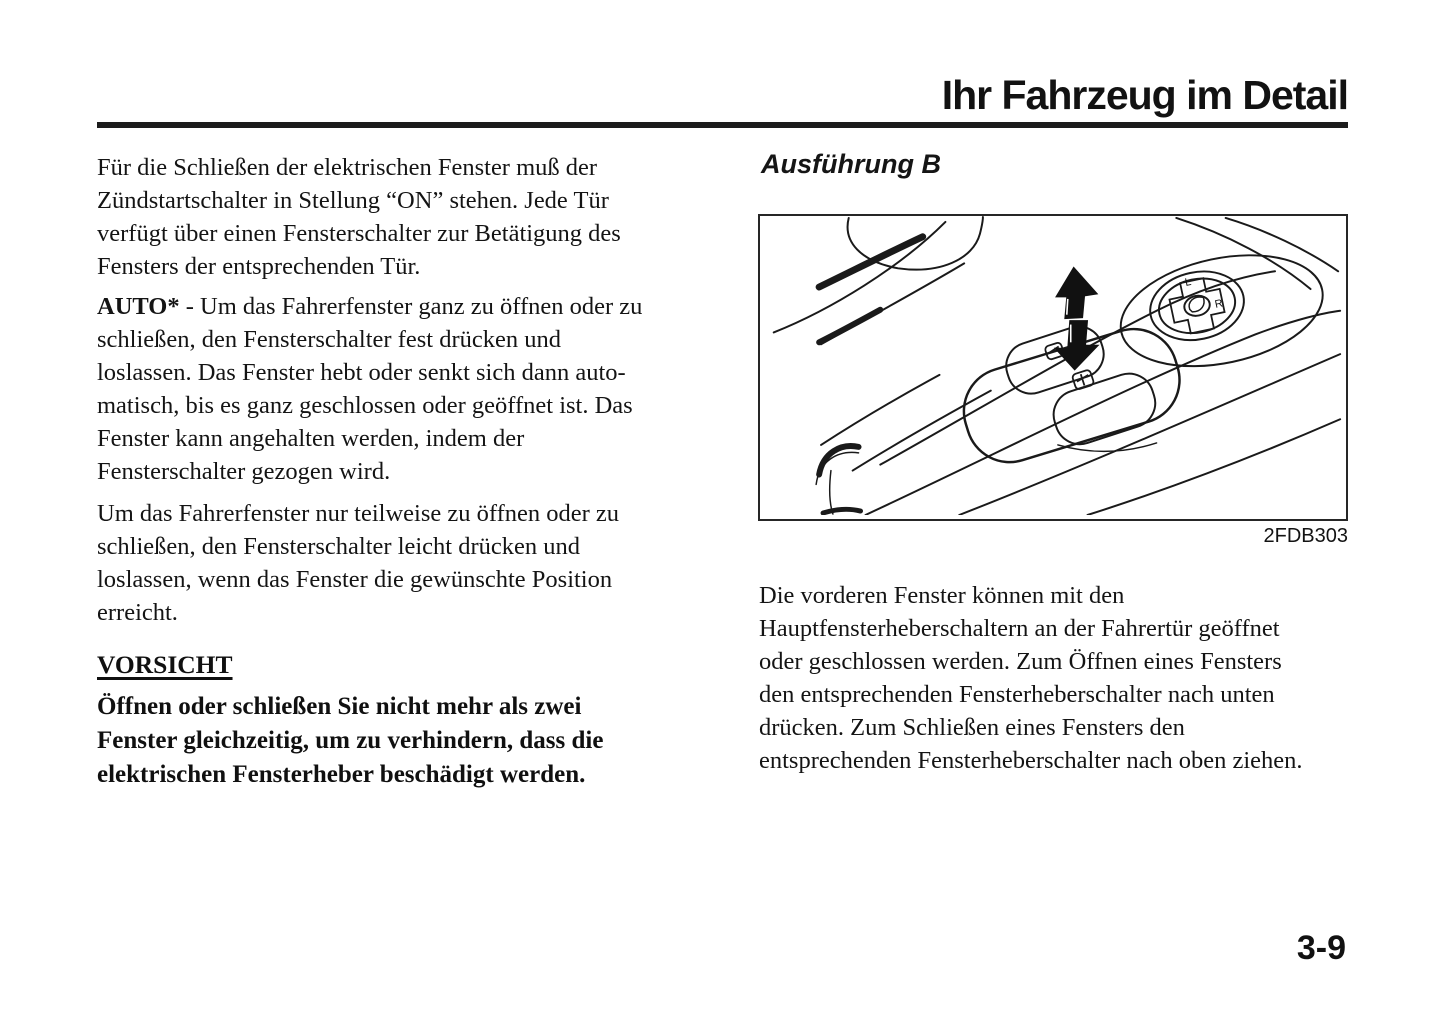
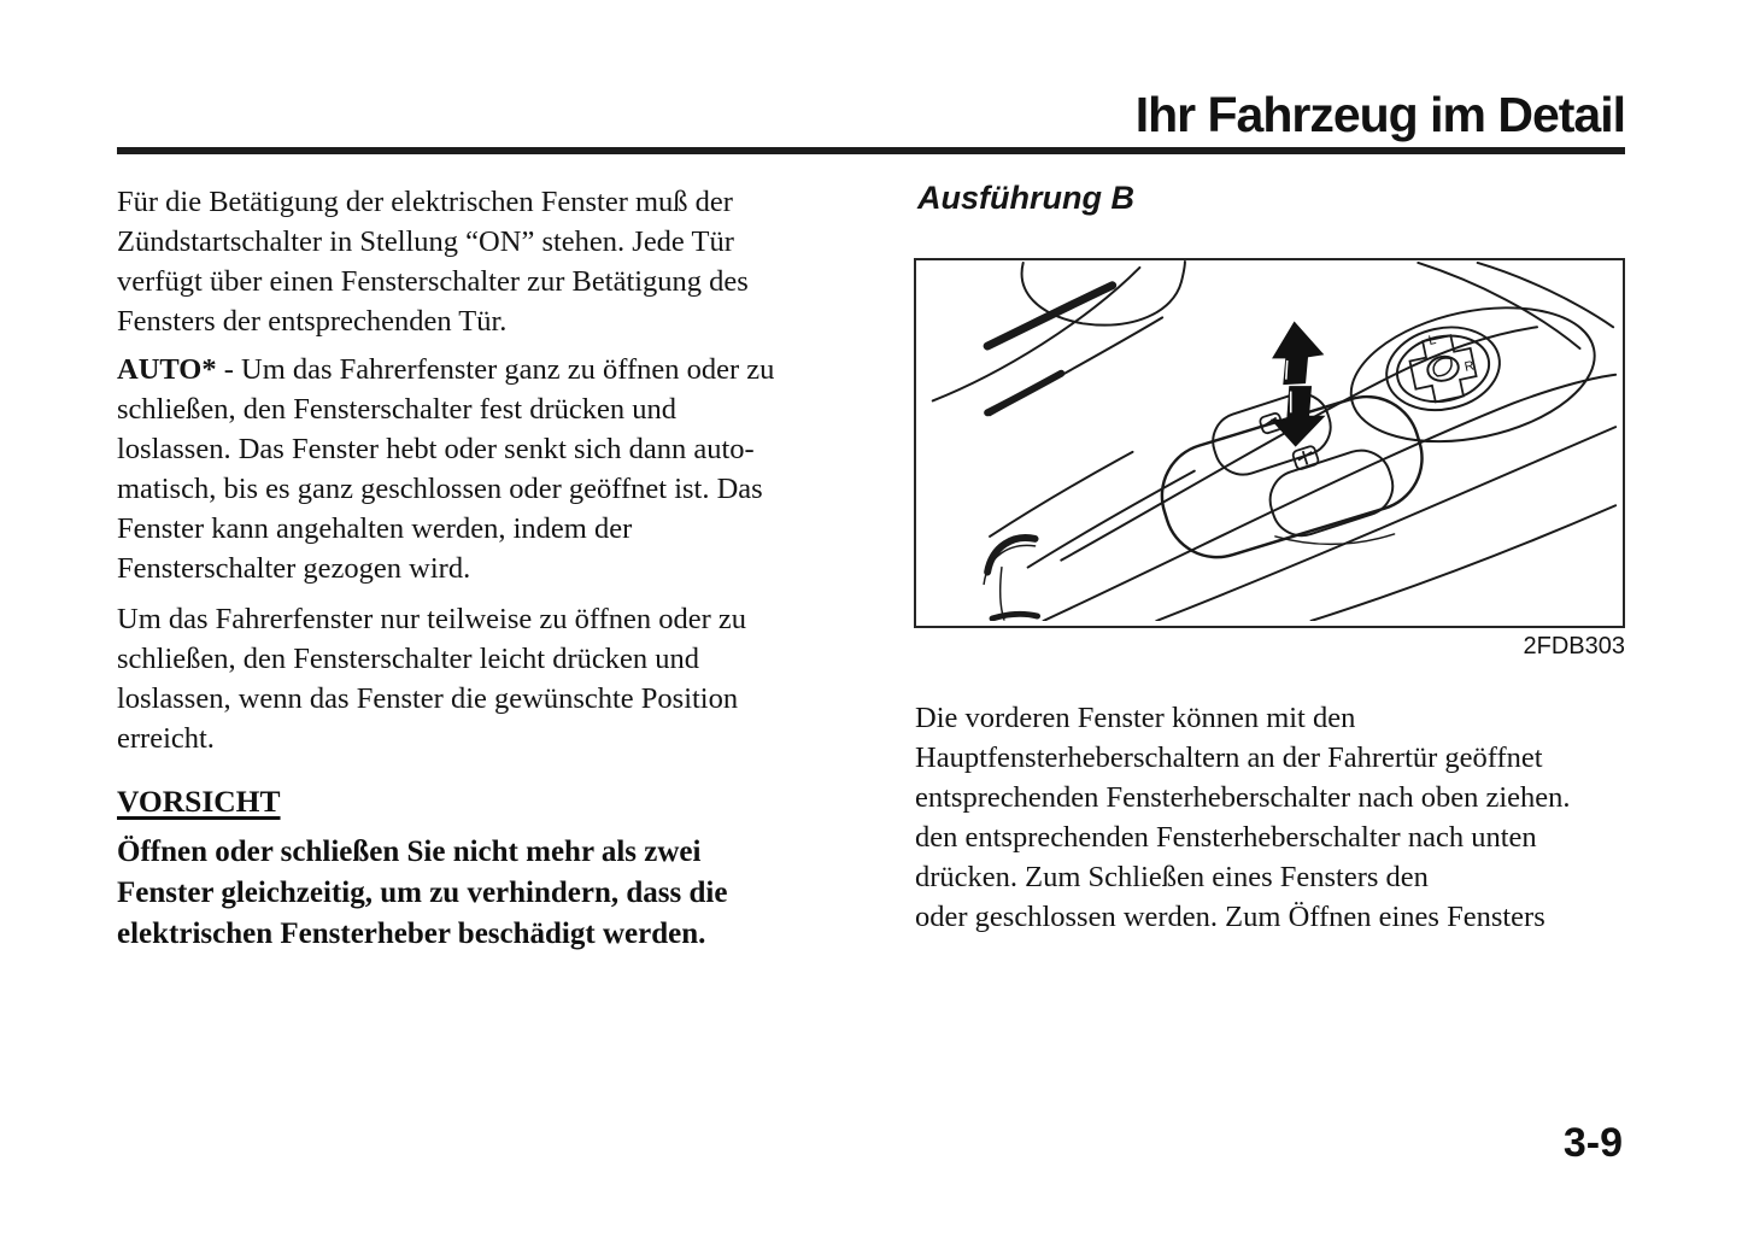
  Ihr Fahrzeug im Detail
- Für die Schließen der elektrischen Fenster muß der
+ Für die Betätigung der elektrischen Fenster muß der
  Zündstartschalter in Stellung “ON” stehen. Jede Tür
  verfügt über einen Fensterschalter zur Betätigung des
  Fensters der entsprechenden Tür.
  AUTO* - Um das Fahrerfenster ganz zu öffnen oder zu
  schließen, den Fensterschalter fest drücken und
  loslassen. Das Fenster hebt oder senkt sich dann auto-
  matisch, bis es ganz geschlossen oder geöffnet ist. Das
  Fenster kann angehalten werden, indem der
  Fensterschalter gezogen wird.
  Um das Fahrerfenster nur teilweise zu öffnen oder zu
  schließen, den Fensterschalter leicht drücken und
  loslassen, wenn das Fenster die gewünschte Position
  erreicht.
  VORSICHT
  Öffnen oder schließen Sie nicht mehr als zwei
  Fenster gleichzeitig, um zu verhindern, dass die
  elektrischen Fensterheber beschädigt werden.
  Ausführung B
  2FDB303
  Die vorderen Fenster können mit den
  Hauptfensterheberschaltern an der Fahrertür geöffnet
- oder geschlossen werden. Zum Öffnen eines Fensters
+ entsprechenden Fensterheberschalter nach oben ziehen.
  den entsprechenden Fensterheberschalter nach unten
  drücken. Zum Schließen eines Fensters den
- entsprechenden Fensterheberschalter nach oben ziehen.
+ oder geschlossen werden. Zum Öffnen eines Fensters
  3-9
